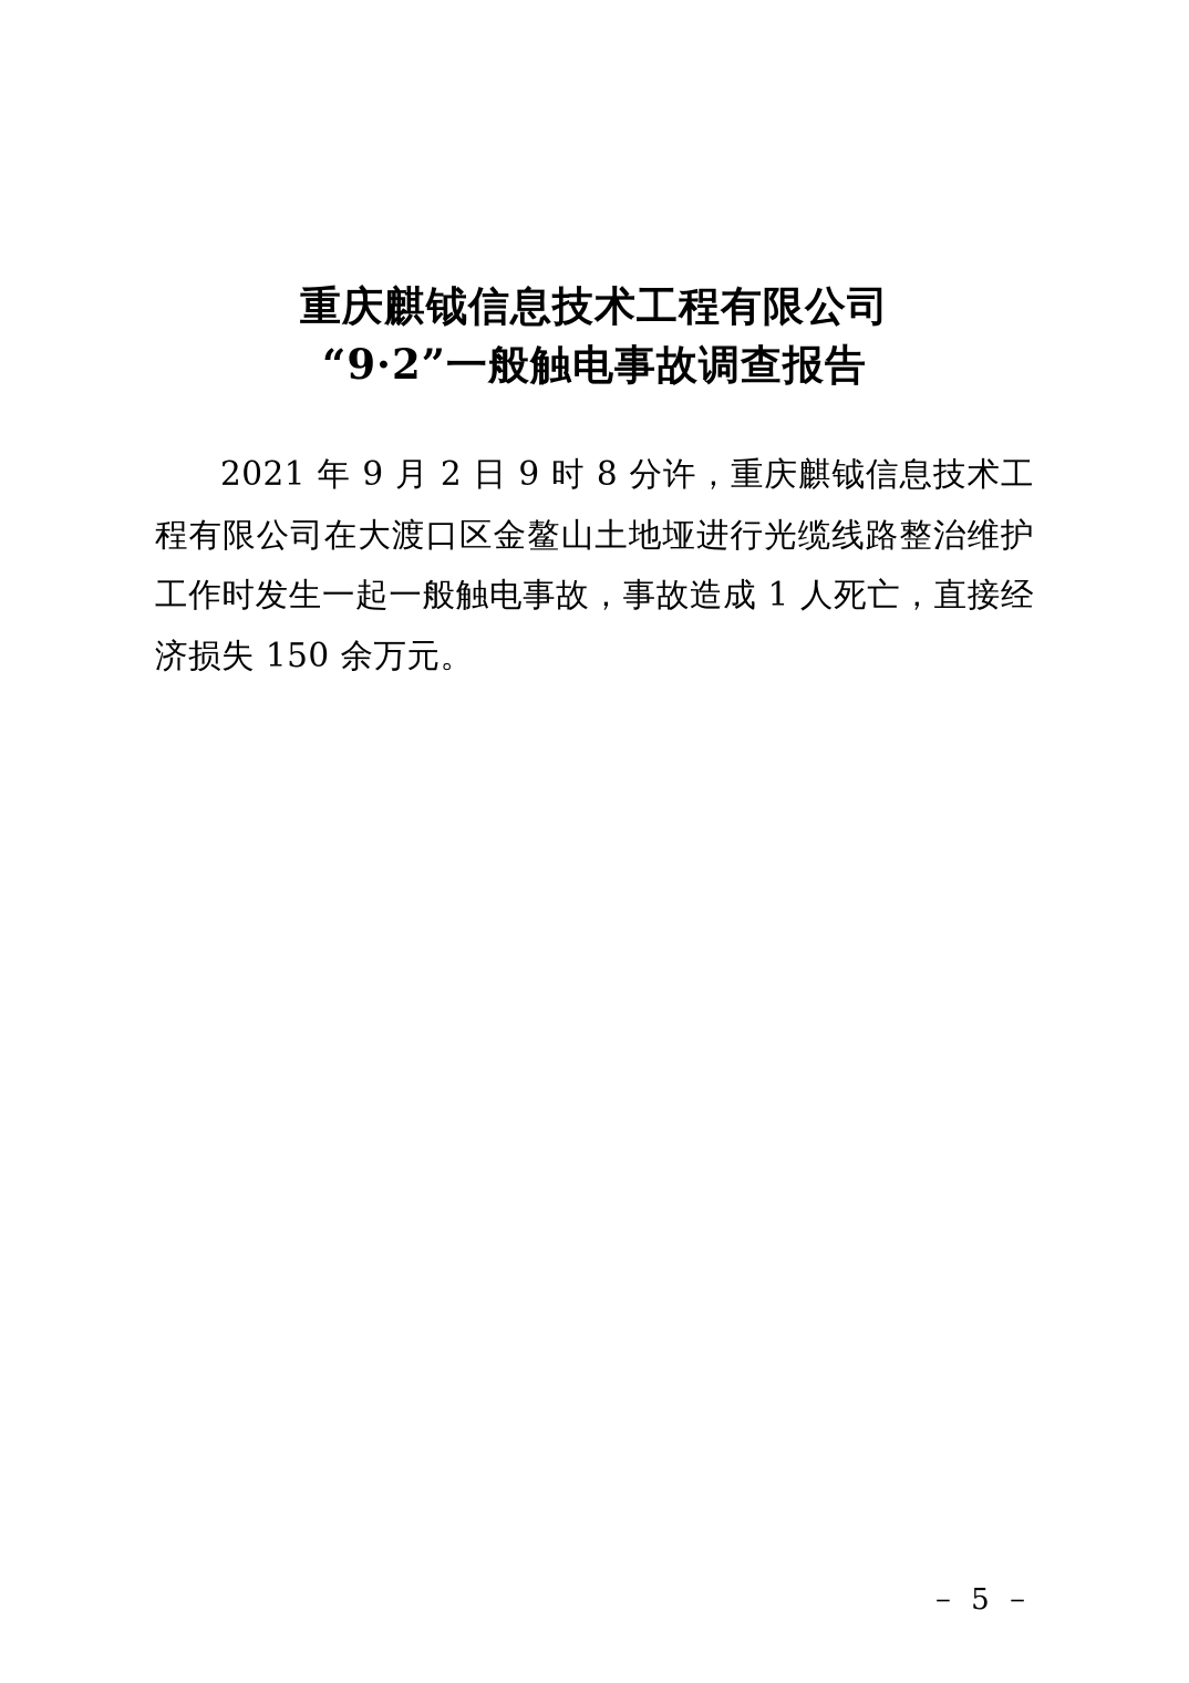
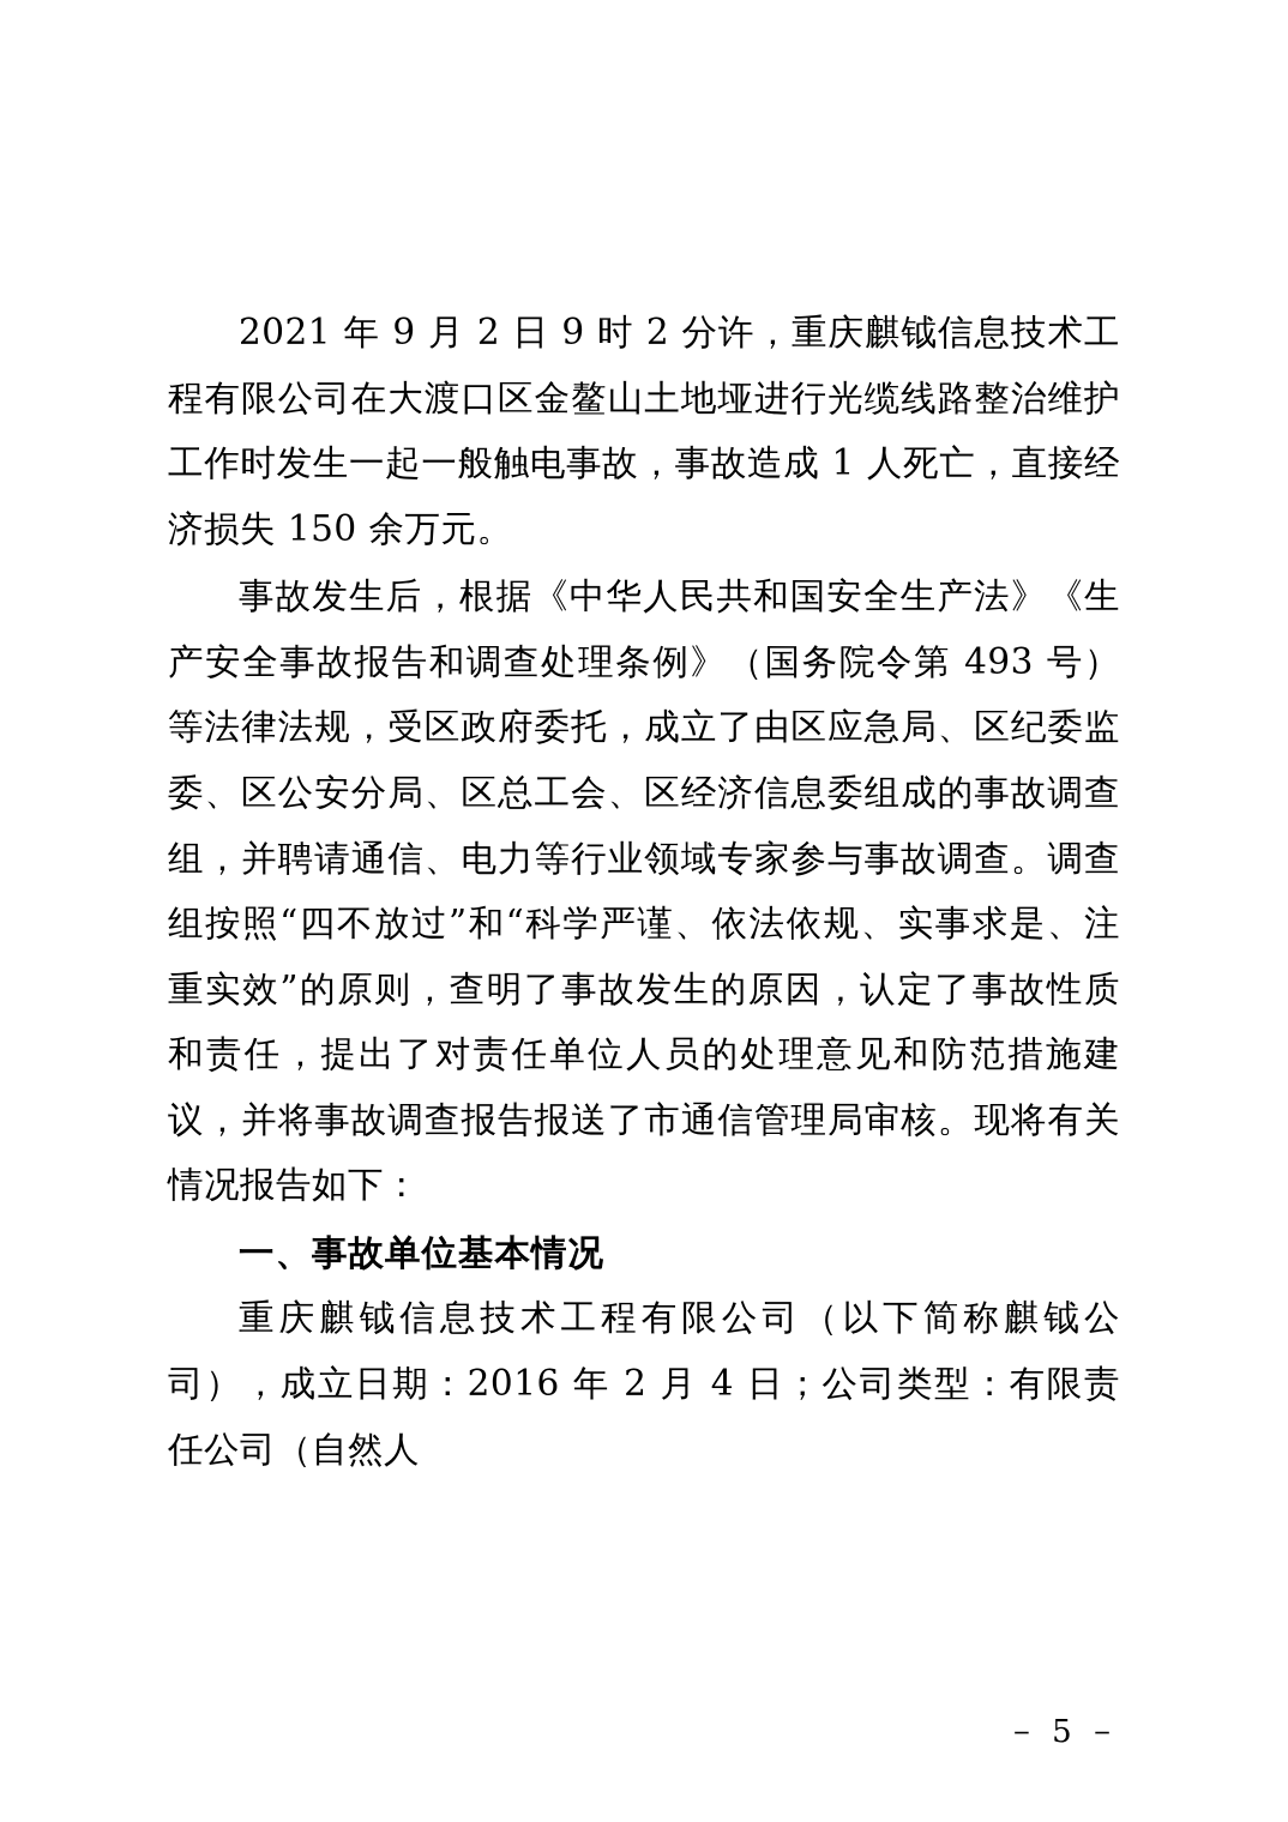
- 重庆麒钺信息技术工程有限公司
- “9·2”一般触电事故调查报告
- 2021 年 9 月 2 日 9 时 8 分许，重庆麒钺信息技术工程有限公司在大渡口区金鳌山土地垭进行光缆线路整治维护工作时发生一起一般触电事故，事故造成 1 人死亡，直接经济损失 150 余万元。
+ 2021 年 9 月 2 日 9 时 2 分许，重庆麒钺信息技术工程有限公司在大渡口区金鳌山土地垭进行光缆线路整治维护工作时发生一起一般触电事故，事故造成 1 人死亡，直接经济损失 150 余万元。
+ 事故发生后，根据《中华人民共和国安全生产法》《生产安全事故报告和调查处理条例》（国务院令第 493 号）等法律法规，受区政府委托，成立了由区应急局、区纪委监委、区公安分局、区总工会、区经济信息委组成的事故调查组，并聘请通信、电力等行业领域专家参与事故调查。调查组按照“四不放过”和“科学严谨、依法依规、实事求是、注重实效”的原则，查明了事故发生的原因，认定了事故性质和责任，提出了对责任单位人员的处理意见和防范措施建议，并将事故调查报告报送了市通信管理局审核。现将有关情况报告如下：
+ 一、事故单位基本情况
+ 重庆麒钺信息技术工程有限公司（以下简称麒钺公司），成立日期：2016 年 2 月 4 日；公司类型：有限责任公司（自然人
  － 5 －
